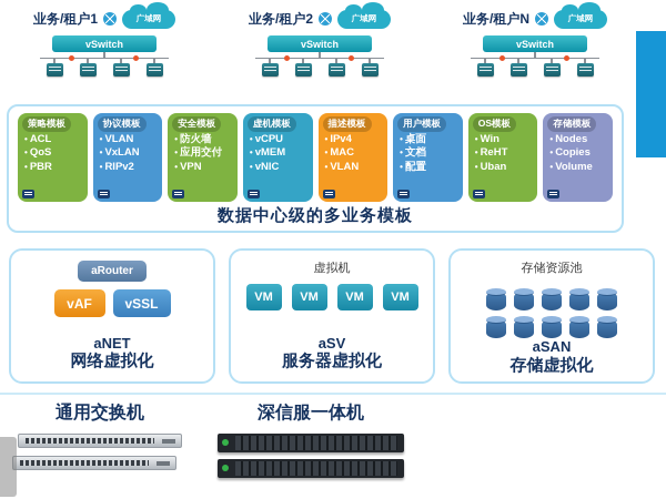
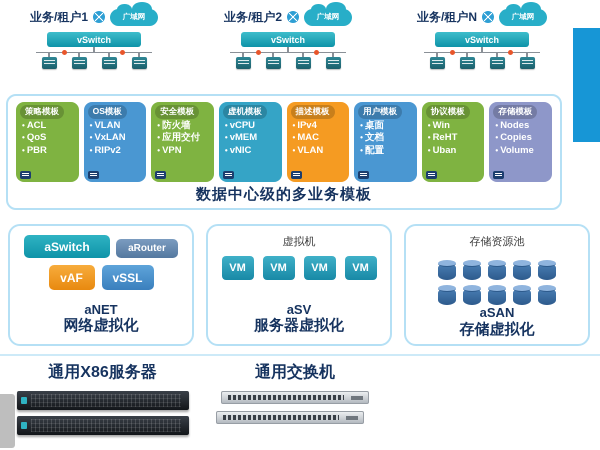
  业务/租户1
  广域网
  vSwitch
  业务/租户2
  广域网
  vSwitch
  业务/租户N
  广域网
  vSwitch
  策略模板
  ACL
  QoS
  PBR
- 协议模板
+ OS模板
  VLAN
  VxLAN
  RIPv2
  安全模板
  防火墙
  应用交付
  VPN
  虚机模板
  vCPU
  vMEM
  vNIC
  描述模板
  IPv4
  MAC
  VLAN
  用户模板
  桌面
  文档
  配置
- OS模板
+ 协议模板
  Win
  ReHT
  Uban
  存储模板
  Nodes
  Copies
  Volume
  数据中心级的多业务模板
+ aSwitch
  aRouter
  vAF
  vSSL
  aNET
  网络虚拟化
  虚拟机
  VM
  VM
  VM
  VM
  aSV
  服务器虚拟化
  存储资源池
  aSAN
  存储虚拟化
+ 通用X86服务器
  通用交换机
- 深信服一体机
